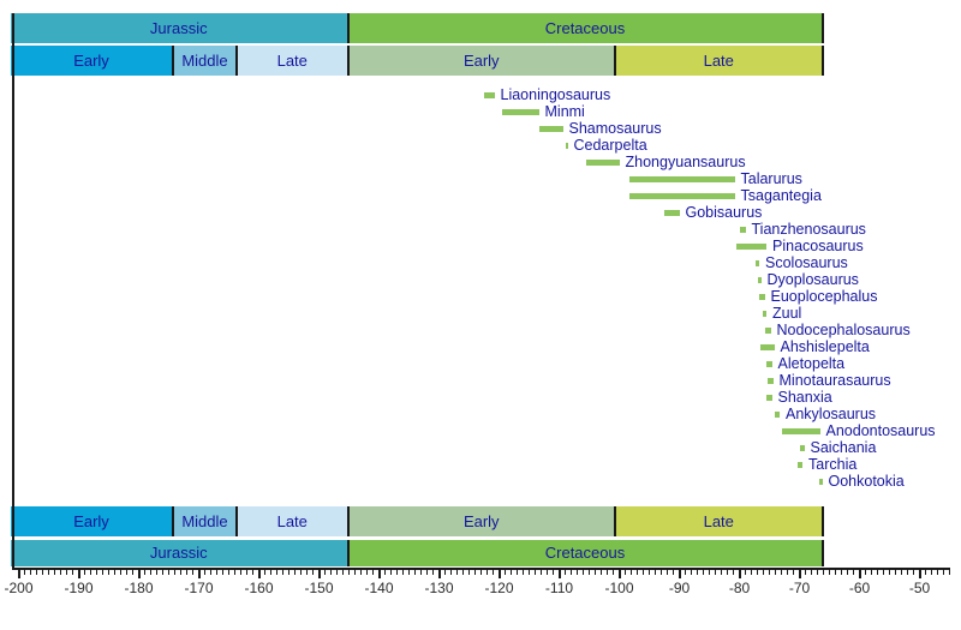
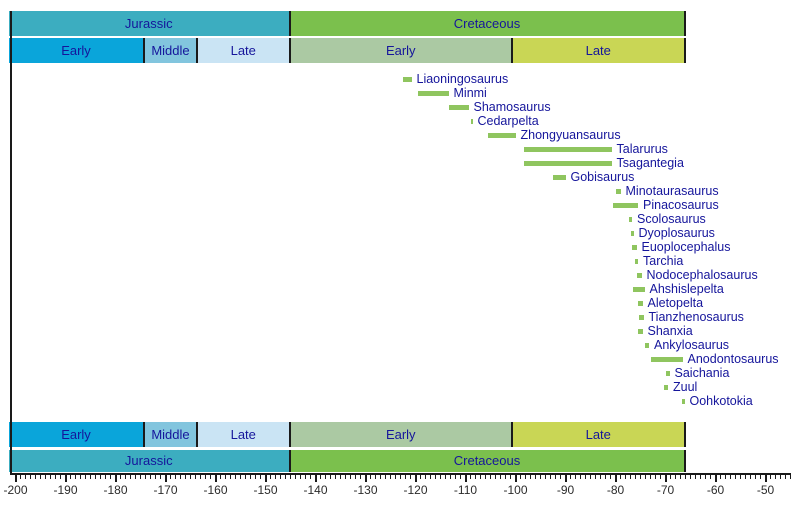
  Jurassic
  Cretaceous
  Early
  Middle
  Late
  Early
  Late
  Early
  Middle
  Late
  Early
  Late
  Jurassic
  Cretaceous
  Liaoningosaurus
  Minmi
  Shamosaurus
  Cedarpelta
  Zhongyuansaurus
  Talarurus
  Tsagantegia
  Gobisaurus
- Tianzhenosaurus
+ Minotaurasaurus
  Pinacosaurus
  Scolosaurus
  Dyoplosaurus
  Euoplocephalus
- Zuul
+ Tarchia
  Nodocephalosaurus
  Ahshislepelta
  Aletopelta
- Minotaurasaurus
+ Tianzhenosaurus
  Shanxia
  Ankylosaurus
  Anodontosaurus
  Saichania
- Tarchia
+ Zuul
  Oohkotokia
  -200
  -190
  -180
  -170
  -160
  -150
  -140
  -130
  -120
  -110
  -100
  -90
  -80
  -70
  -60
  -50
